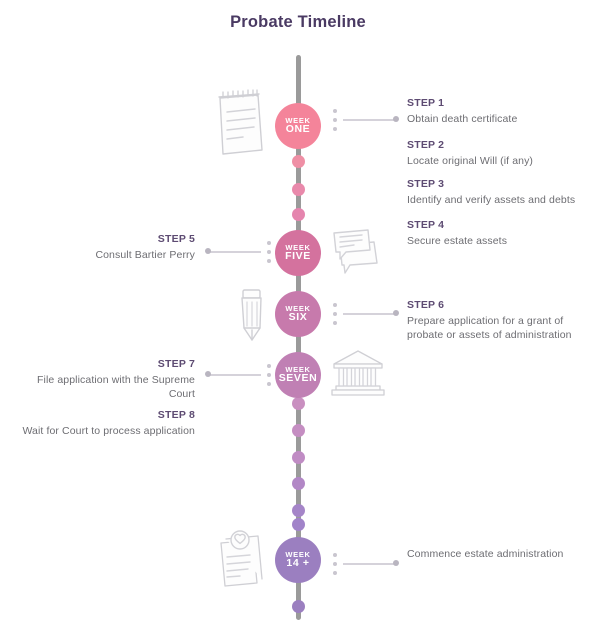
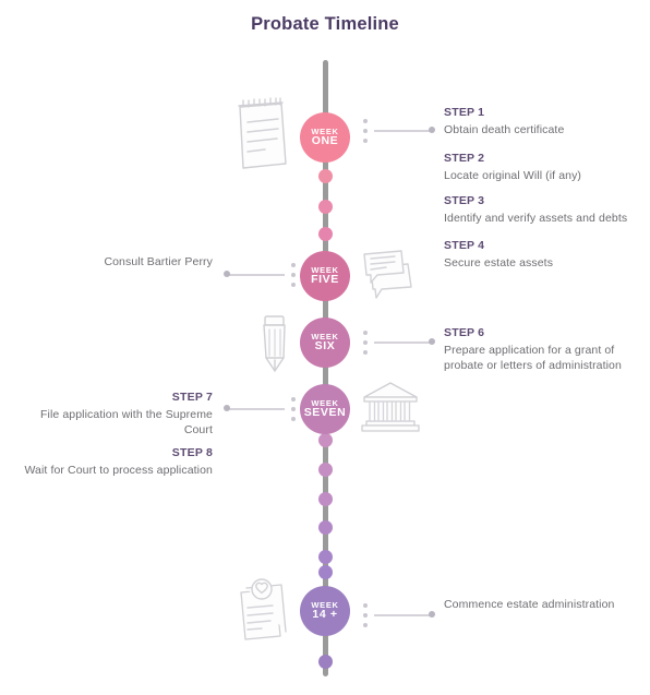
  Probate Timeline
  WEEK
  ONE
  WEEK
  FIVE
  WEEK
  SIX
  WEEK
  SEVEN
  WEEK
  14 +
  STEP 1
  Obtain death certificate
  STEP 2
  Locate original Will (if any)
  STEP 3
  Identify and verify assets and debts
  STEP 4
  Secure estate assets
  STEP 6
- Prepare application for a grant of probate or assets of administration
+ Prepare application for a grant of probate or letters of administration
  Commence estate administration
- STEP 5
  Consult Bartier Perry
  STEP 7
  File application with the Supreme Court
  STEP 8
  Wait for Court to process application
